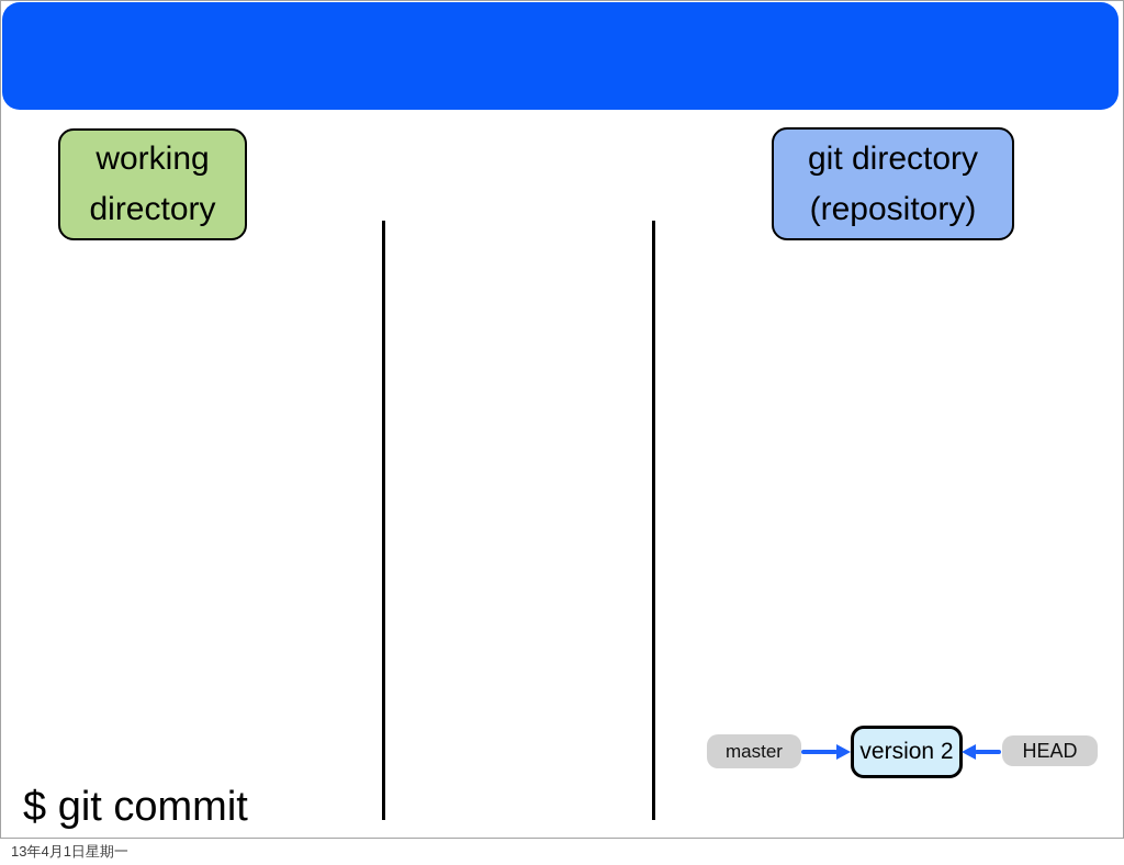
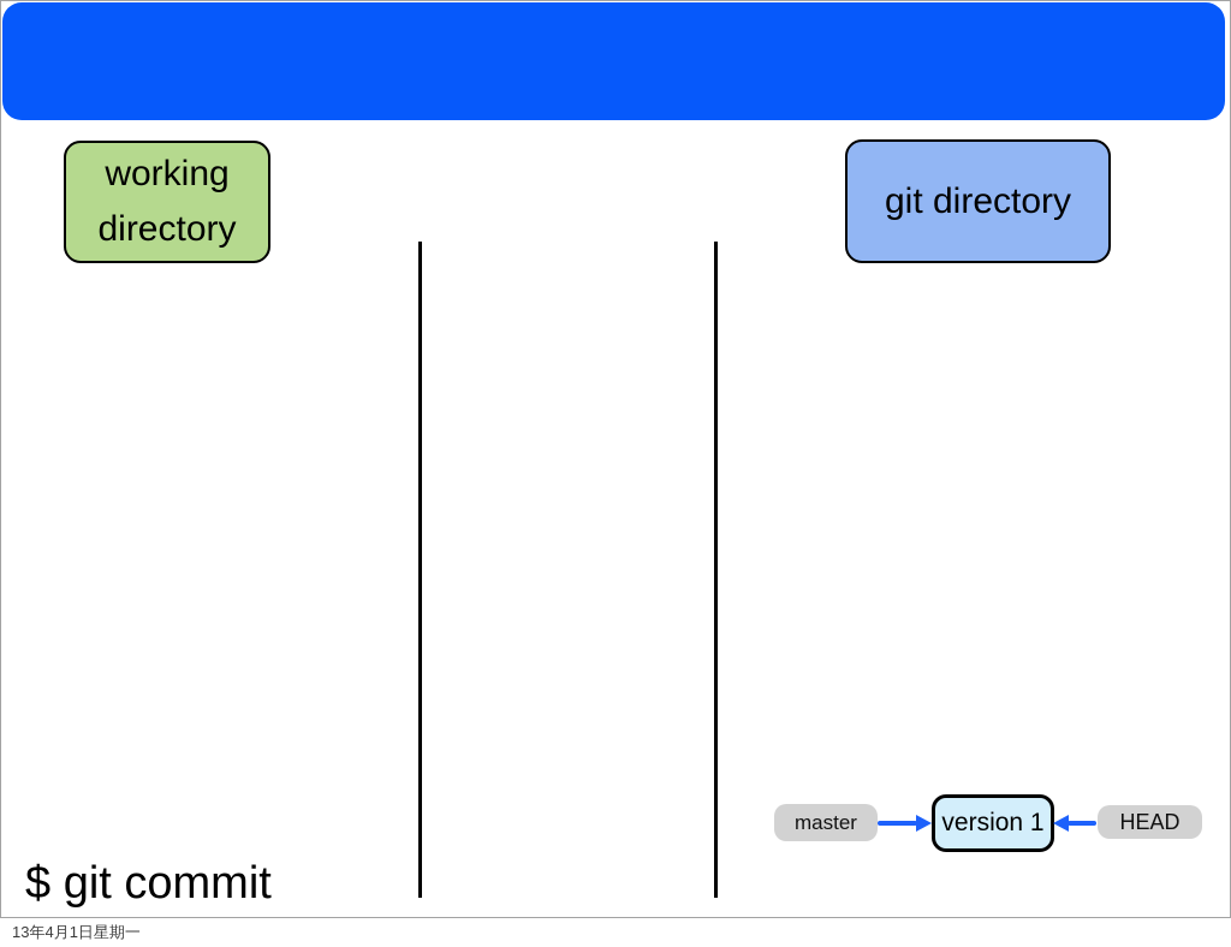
  working
  directory
  git directory
- (repository)
  master
- version 2
+ version 1
  HEAD
  $ git commit
  13年4月1日星期一
